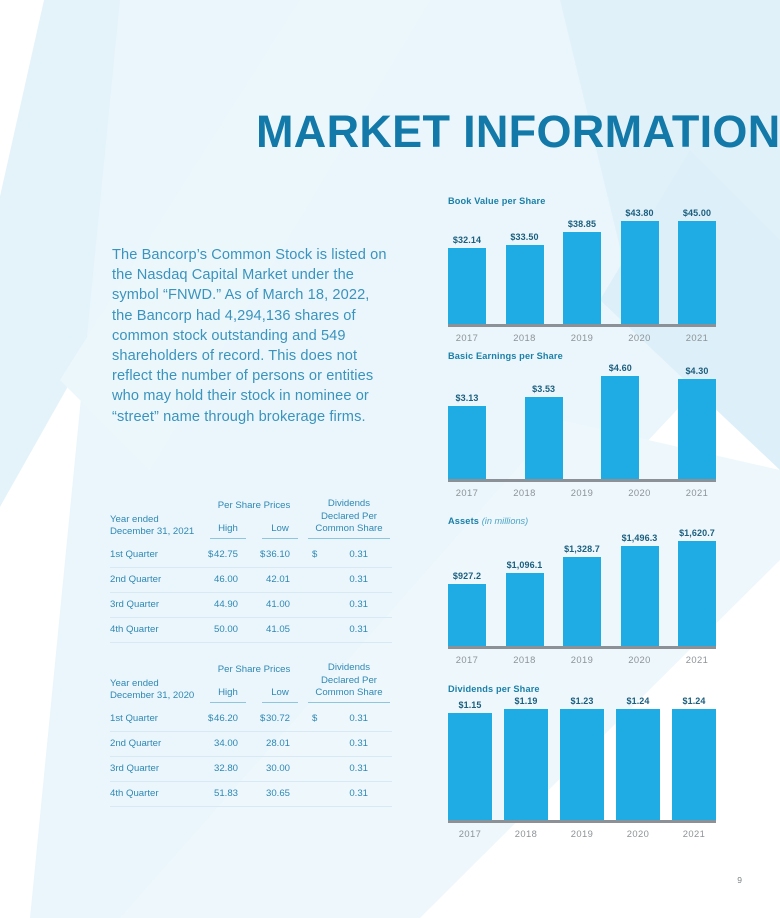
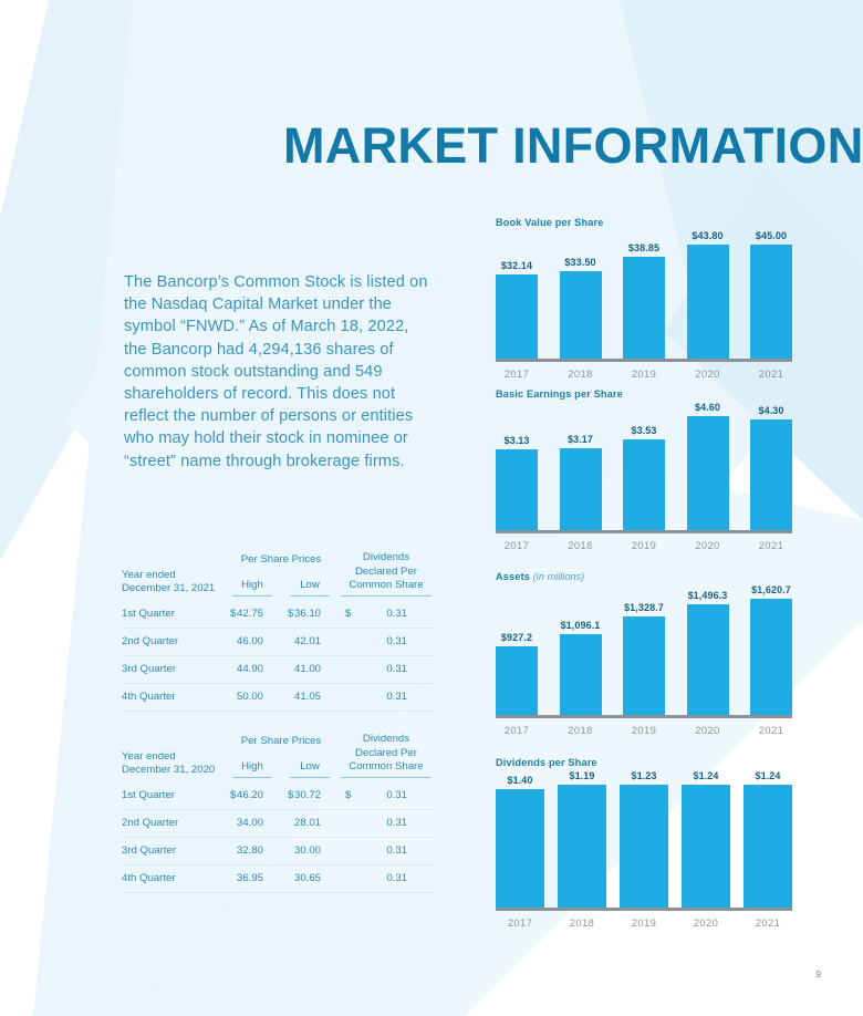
  MARKET INFORMATION
  The Bancorp’s Common Stock is listed on the Nasdaq Capital Market under the symbol “FNWD.” As of March 18, 2022, the Bancorp had 4,294,136 shares of common stock outstanding and 549 shareholders of record. This does not reflect the number of persons or entities who may hold their stock in nominee or “street” name through brokerage firms.
  	Per Share Prices	Dividends
  Year ended December 31, 2021	High	Low	Declared Per Common Share
  1st Quarter	$42.75	$36.10	$ 0.31
  2nd Quarter	46.00	42.01	0.31
  3rd Quarter	44.90	41.00	0.31
  4th Quarter	50.00	41.05	0.31
  	Per Share Prices	Dividends
  Year ended December 31, 2020	High	Low	Declared Per Common Share
  1st Quarter	$46.20	$30.72	$ 0.31
  2nd Quarter	34.00	28.01	0.31
  3rd Quarter	32.80	30.00	0.31
- 4th Quarter	51.83	30.65	0.31
+ 4th Quarter	36.95	30.65	0.31
  Book Value per Share
  $32.14
  $33.50
  $38.85
  $43.80
  $45.00
  2017
  2018
  2019
  2020
  2021
  Basic Earnings per Share
  $3.13
+ $3.17
  $3.53
  $4.60
  $4.30
  2017
  2018
  2019
  2020
  2021
  Assets (in millions)
  $927.2
  $1,096.1
  $1,328.7
  $1,496.3
  $1,620.7
  2017
  2018
  2019
  2020
  2021
  Dividends per Share
- $1.15
+ $1.40
  $1.19
  $1.23
  $1.24
  $1.24
  2017
  2018
  2019
  2020
  2021
  9
